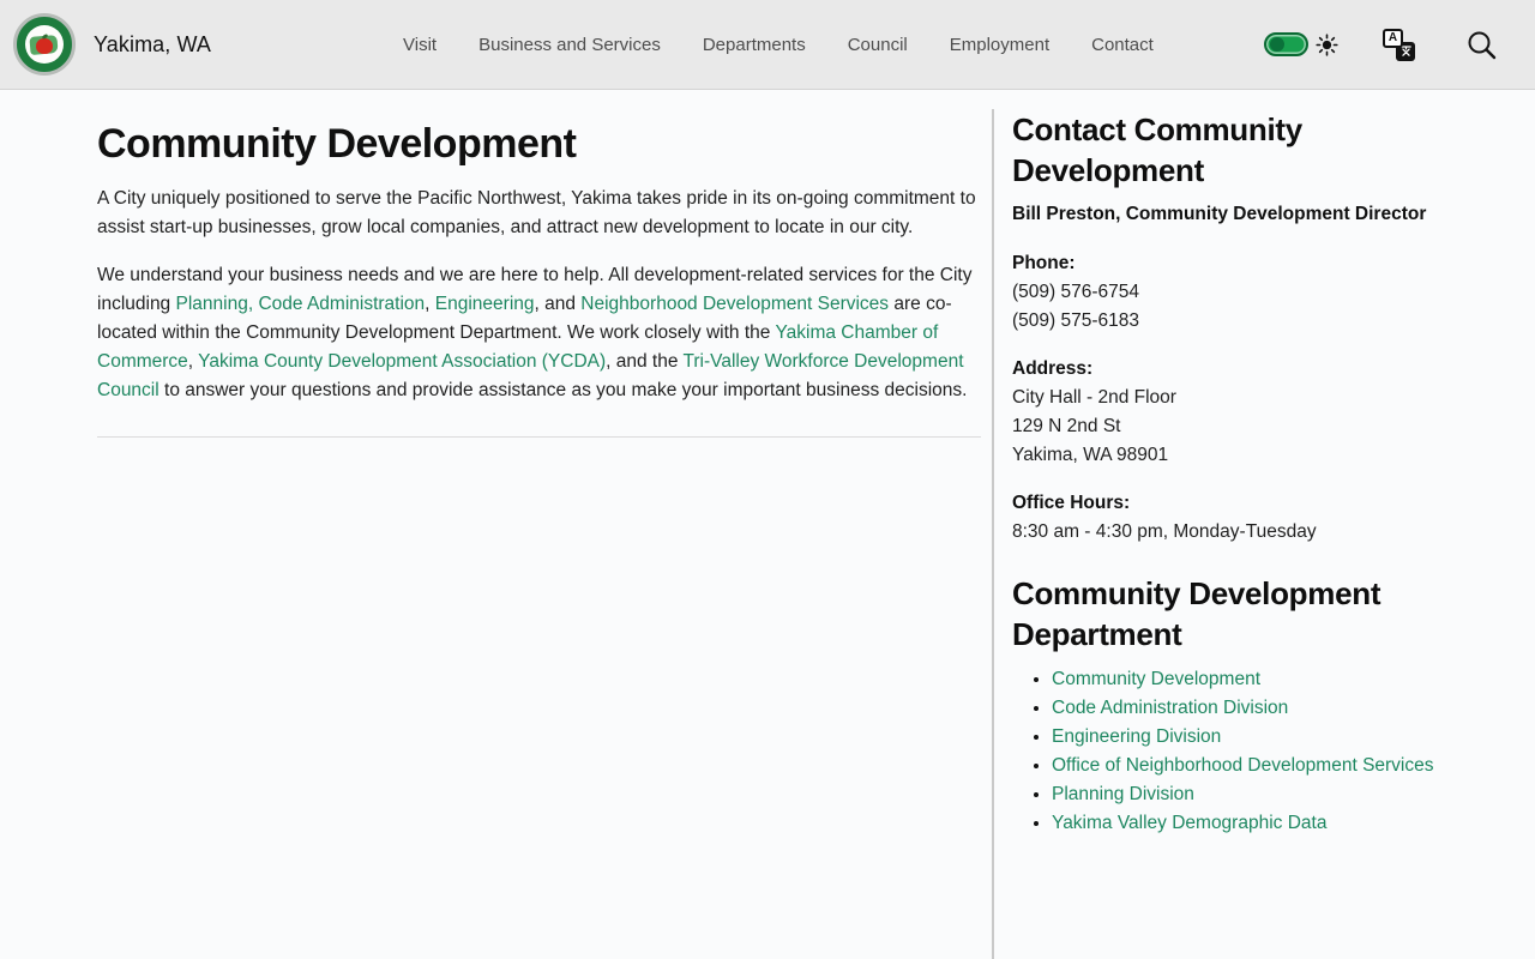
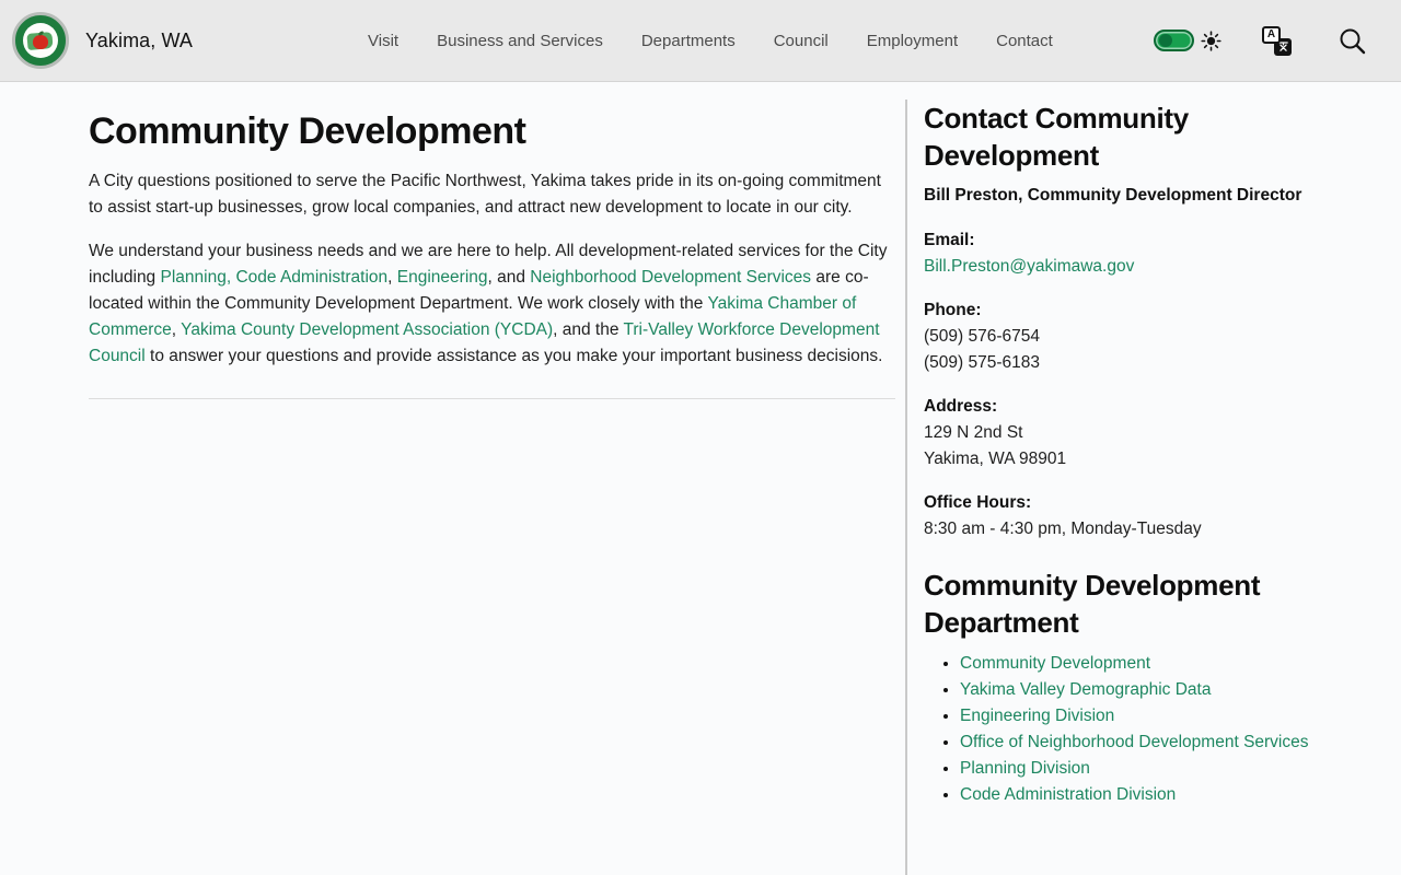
  Yakima, WA
  Visit
  Business and Services
  Departments
  Council
  Employment
  Contact
  A
  Community Development
- A City uniquely positioned to serve the Pacific Northwest, Yakima takes pride in its on-going commitment to assist start-up businesses, grow local companies, and attract new development to locate in our city.
+ A City questions positioned to serve the Pacific Northwest, Yakima takes pride in its on-going commitment to assist start-up businesses, grow local companies, and attract new development to locate in our city.
  We understand your business needs and we are here to help. All development-related services for the City including Planning, Code Administration, Engineering, and Neighborhood Development Services are co-located within the Community Development Department. We work closely with the Yakima Chamber of Commerce, Yakima County Development Association (YCDA), and the Tri-Valley Workforce Development Council to answer your questions and provide assistance as you make your important business decisions.
  Contact Community Development
  Bill Preston, Community Development Director
+ Email:
+ Bill.Preston@yakimawa.gov
  Phone:
  (509) 576-6754
  (509) 575-6183
  Address:
- City Hall - 2nd Floor
  129 N 2nd St
  Yakima, WA 98901
  Office Hours:
  8:30 am - 4:30 pm, Monday-Tuesday
  Community Development Department
  Community Development
- Code Administration Division
+ Yakima Valley Demographic Data
  Engineering Division
  Office of Neighborhood Development Services
  Planning Division
- Yakima Valley Demographic Data
+ Code Administration Division
